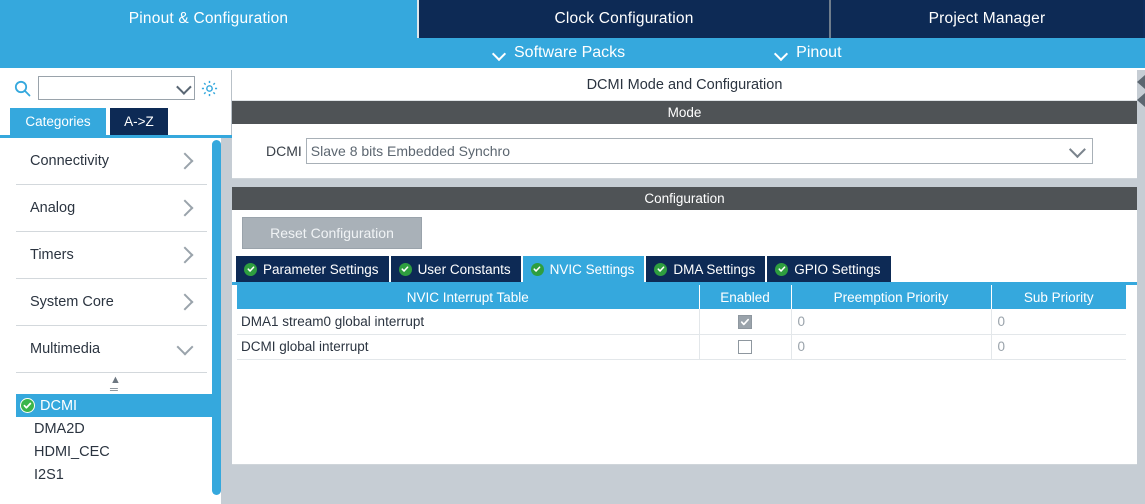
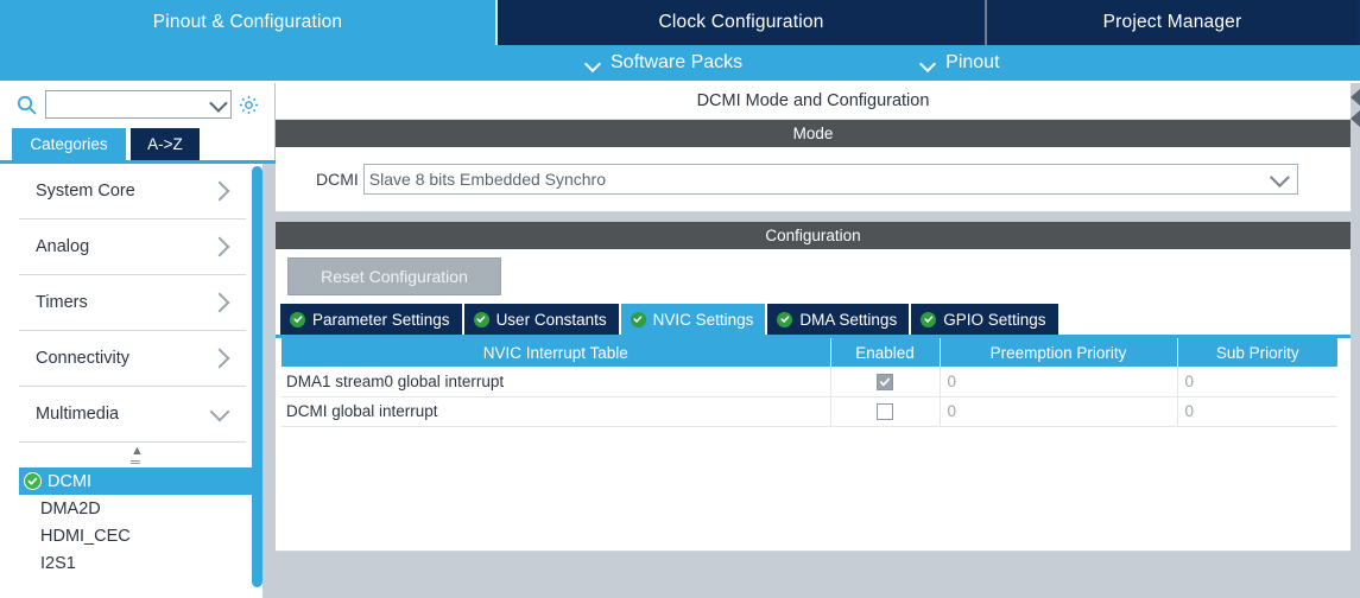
  Pinout & Configuration
  Clock Configuration
  Project Manager
  Software Packs
  Pinout
  Categories
  A->Z
- Connectivity
+ System Core
  Analog
  Timers
- System Core
+ Connectivity
  Multimedia
  ▲
  ═
  DCMI
  DMA2D
  HDMI_CEC
  I2S1
  DCMI Mode and Configuration
  Mode
  DCMI
  Slave 8 bits Embedded Synchro
  Configuration
  Reset Configuration
  Parameter Settings
  User Constants
  NVIC Settings
  DMA Settings
  GPIO Settings
  NVIC Interrupt Table	Enabled	Preemption Priority	Sub Priority
  DMA1 stream0 global interrupt		0	0
  DCMI global interrupt		0	0
